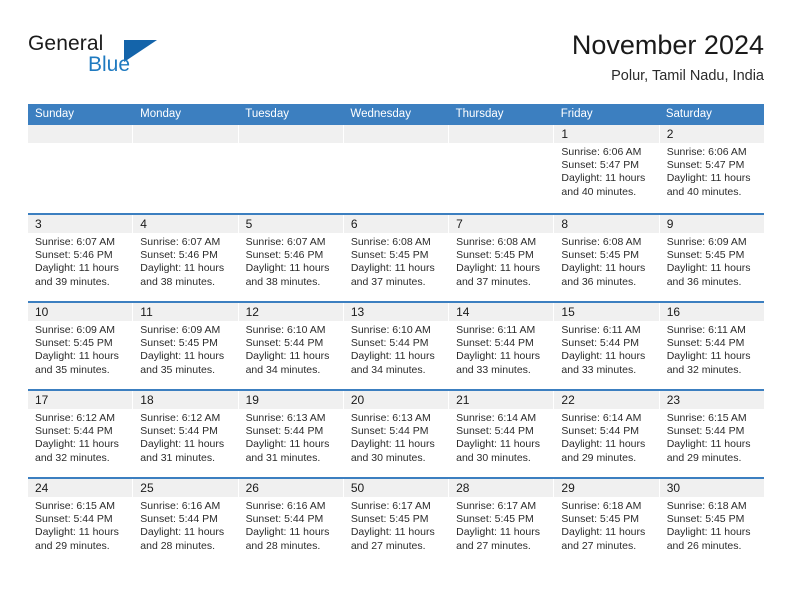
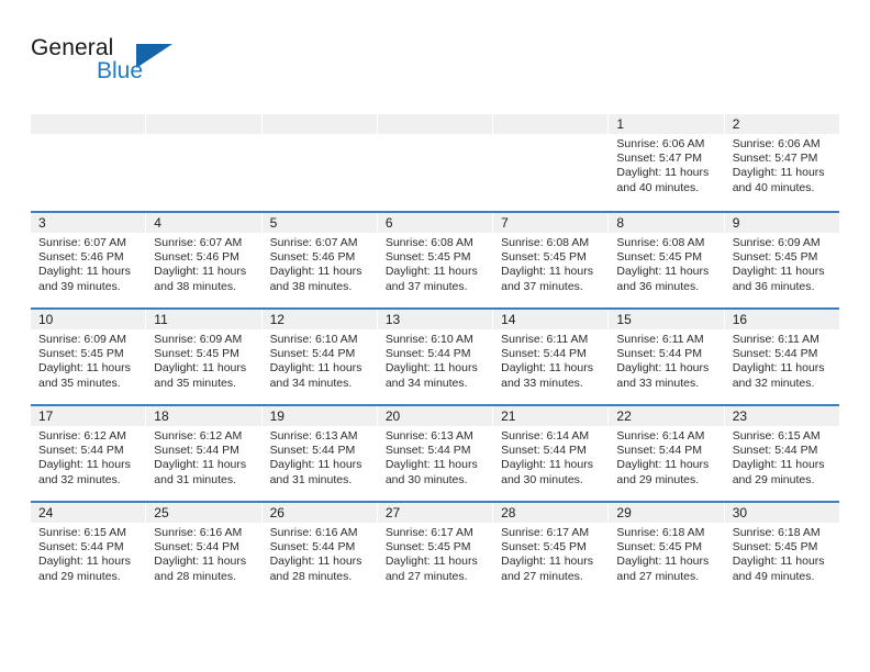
  General
  Blue
- November 2024
- Polur, Tamil Nadu, India
- Sunday
- Monday
- Tuesday
- Wednesday
- Thursday
- Friday
- Saturday
  1
  Sunrise: 6:06 AM
  Sunset: 5:47 PM
  Daylight: 11 hours
  and 40 minutes.
  2
  Sunrise: 6:06 AM
  Sunset: 5:47 PM
  Daylight: 11 hours
  and 40 minutes.
  3
  Sunrise: 6:07 AM
  Sunset: 5:46 PM
  Daylight: 11 hours
  and 39 minutes.
  4
  Sunrise: 6:07 AM
  Sunset: 5:46 PM
  Daylight: 11 hours
  and 38 minutes.
  5
  Sunrise: 6:07 AM
  Sunset: 5:46 PM
  Daylight: 11 hours
  and 38 minutes.
  6
  Sunrise: 6:08 AM
  Sunset: 5:45 PM
  Daylight: 11 hours
  and 37 minutes.
  7
  Sunrise: 6:08 AM
  Sunset: 5:45 PM
  Daylight: 11 hours
  and 37 minutes.
  8
  Sunrise: 6:08 AM
  Sunset: 5:45 PM
  Daylight: 11 hours
  and 36 minutes.
  9
  Sunrise: 6:09 AM
  Sunset: 5:45 PM
  Daylight: 11 hours
  and 36 minutes.
  10
  Sunrise: 6:09 AM
  Sunset: 5:45 PM
  Daylight: 11 hours
  and 35 minutes.
  11
  Sunrise: 6:09 AM
  Sunset: 5:45 PM
  Daylight: 11 hours
  and 35 minutes.
  12
  Sunrise: 6:10 AM
  Sunset: 5:44 PM
  Daylight: 11 hours
  and 34 minutes.
  13
  Sunrise: 6:10 AM
  Sunset: 5:44 PM
  Daylight: 11 hours
  and 34 minutes.
  14
  Sunrise: 6:11 AM
  Sunset: 5:44 PM
  Daylight: 11 hours
  and 33 minutes.
  15
  Sunrise: 6:11 AM
  Sunset: 5:44 PM
  Daylight: 11 hours
  and 33 minutes.
  16
  Sunrise: 6:11 AM
  Sunset: 5:44 PM
  Daylight: 11 hours
  and 32 minutes.
  17
  Sunrise: 6:12 AM
  Sunset: 5:44 PM
  Daylight: 11 hours
  and 32 minutes.
  18
  Sunrise: 6:12 AM
  Sunset: 5:44 PM
  Daylight: 11 hours
  and 31 minutes.
  19
  Sunrise: 6:13 AM
  Sunset: 5:44 PM
  Daylight: 11 hours
  and 31 minutes.
  20
  Sunrise: 6:13 AM
  Sunset: 5:44 PM
  Daylight: 11 hours
  and 30 minutes.
  21
  Sunrise: 6:14 AM
  Sunset: 5:44 PM
  Daylight: 11 hours
  and 30 minutes.
  22
  Sunrise: 6:14 AM
  Sunset: 5:44 PM
  Daylight: 11 hours
  and 29 minutes.
  23
  Sunrise: 6:15 AM
  Sunset: 5:44 PM
  Daylight: 11 hours
  and 29 minutes.
  24
  Sunrise: 6:15 AM
  Sunset: 5:44 PM
  Daylight: 11 hours
  and 29 minutes.
  25
  Sunrise: 6:16 AM
  Sunset: 5:44 PM
  Daylight: 11 hours
  and 28 minutes.
  26
  Sunrise: 6:16 AM
  Sunset: 5:44 PM
  Daylight: 11 hours
  and 28 minutes.
- 50
+ 27
  Sunrise: 6:17 AM
  Sunset: 5:45 PM
  Daylight: 11 hours
  and 27 minutes.
  28
  Sunrise: 6:17 AM
  Sunset: 5:45 PM
  Daylight: 11 hours
  and 27 minutes.
  29
  Sunrise: 6:18 AM
  Sunset: 5:45 PM
  Daylight: 11 hours
  and 27 minutes.
  30
  Sunrise: 6:18 AM
  Sunset: 5:45 PM
  Daylight: 11 hours
- and 26 minutes.
+ and 49 minutes.
